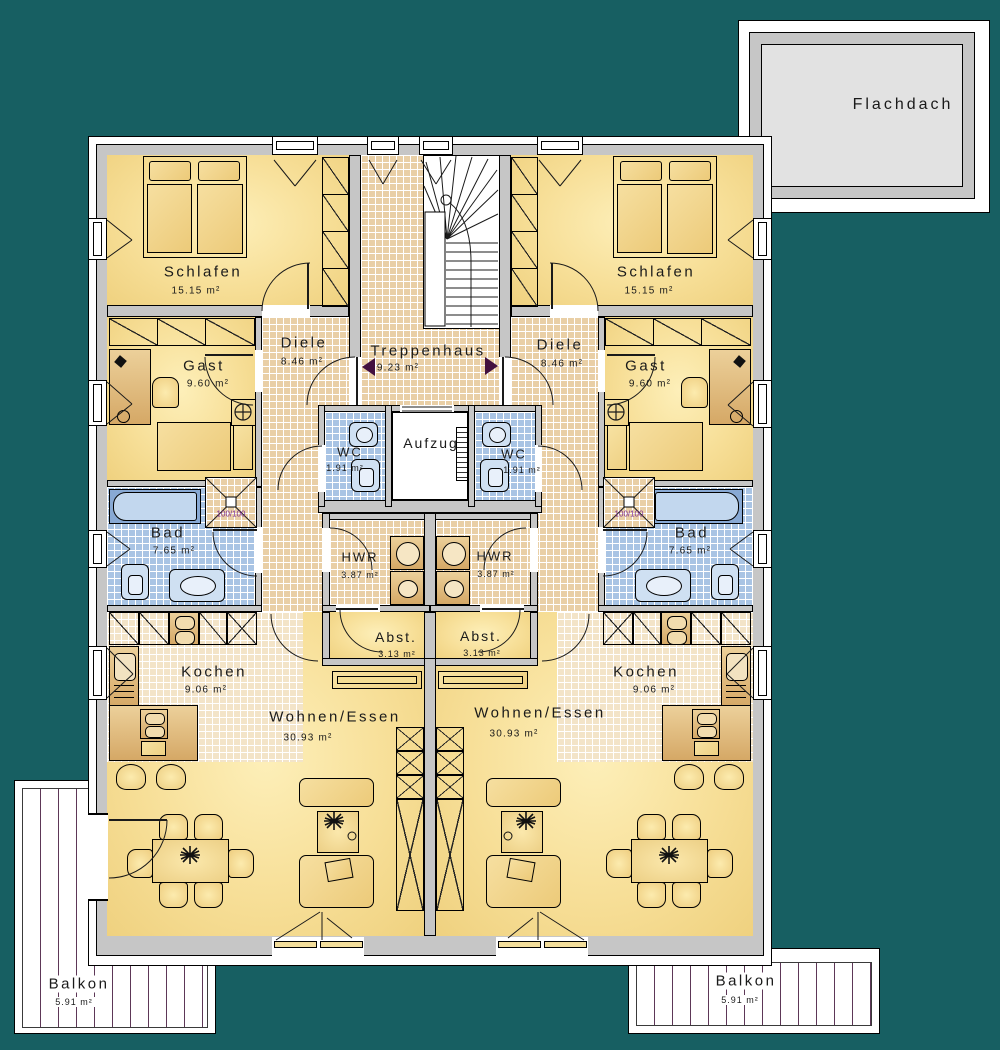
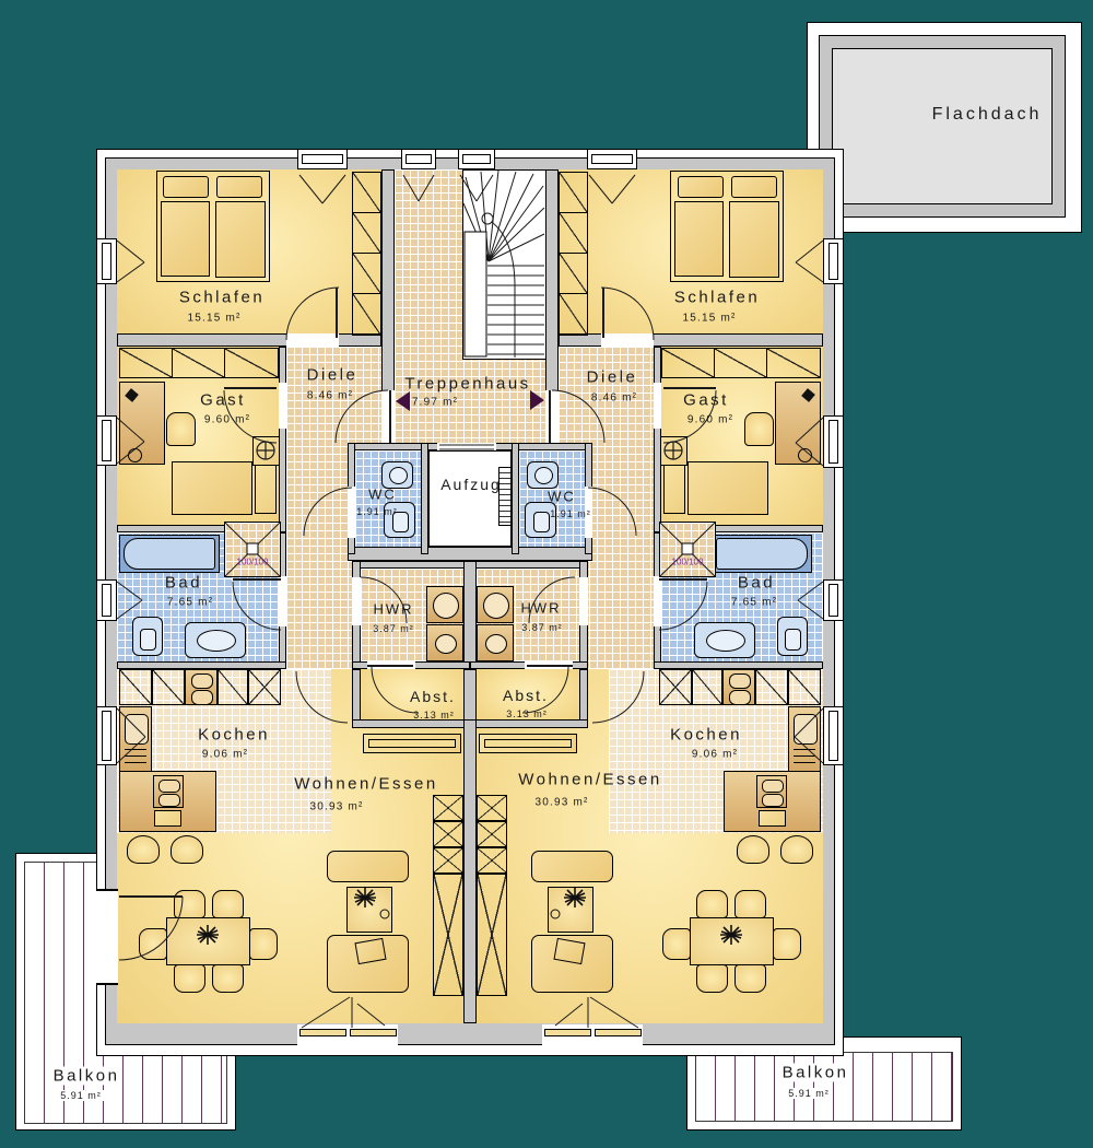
  Flachdach
  Schlafen
  15.15 m²
  Schlafen
  15.15 m²
  Diele
  8.46 m²
  Diele
  8.46 m²
  Treppenhaus
- 9.23 m²
+ 7.97 m²
  Gast
  9.60 m²
  Gast
  9.60 m²
  WC
  1.91 m²
  WC
  1.91 m²
  Aufzug
  Bad
  7.65 m²
  Bad
  7.65 m²
  HWR
  3.87 m²
  HWR
  3.87 m²
  Abst.
  3.13 m²
  Abst.
  3.13 m²
  Kochen
  9.06 m²
  Kochen
  9.06 m²
  Wohnen/Essen
  30.93 m²
  Wohnen/Essen
  30.93 m²
  Balkon
  5.91 m²
  Balkon
  5.91 m²
  100/100
  100/100
